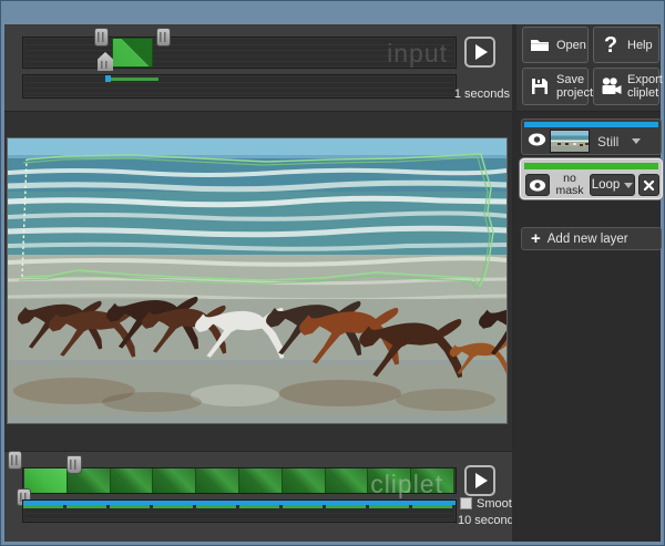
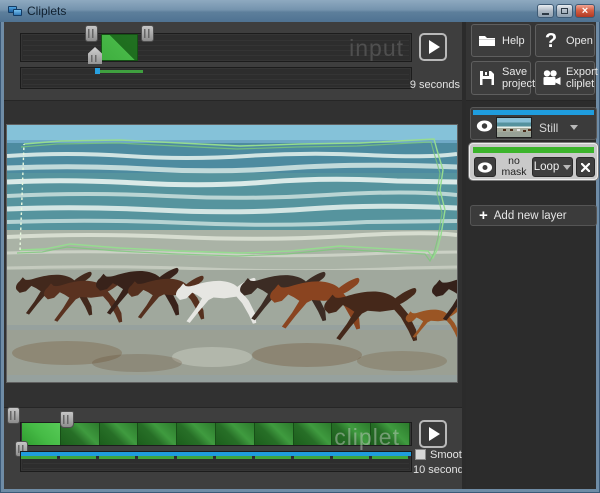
+ Cliplets
+ ×
  input
- 1 seconds
+ 9 seconds
  cliplet
  Smoot
  10 second
- Open
+ Help
  ?
- Help
+ Open
  Save project
  Export cliplet
  Still
  no mask
  Loop
  +
  Add new layer
